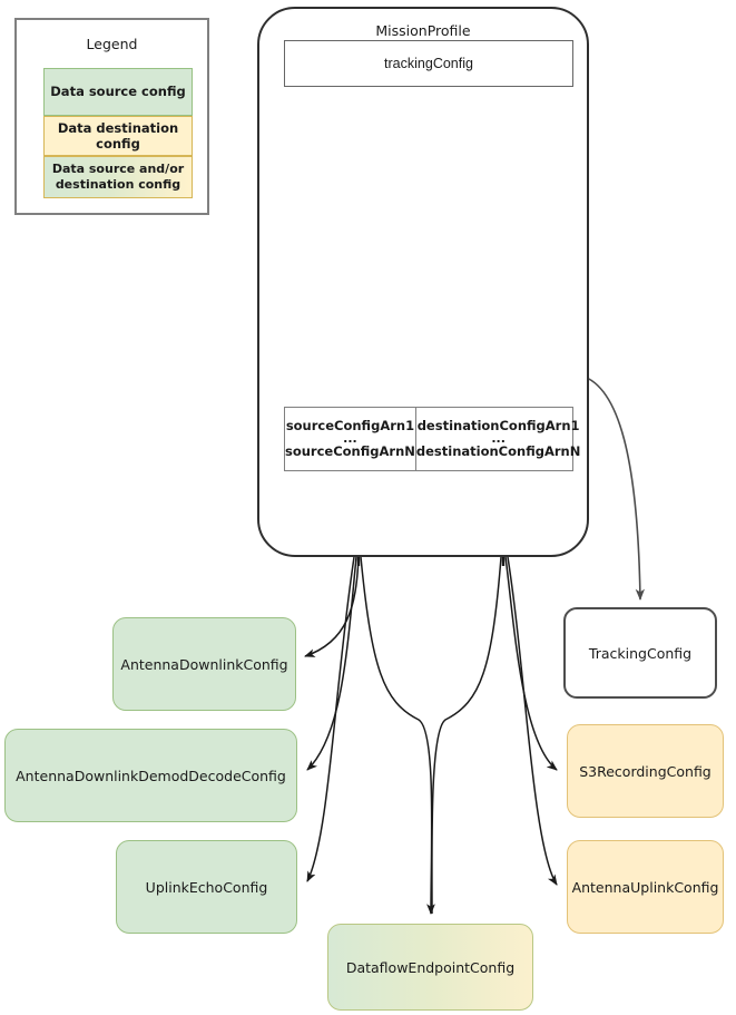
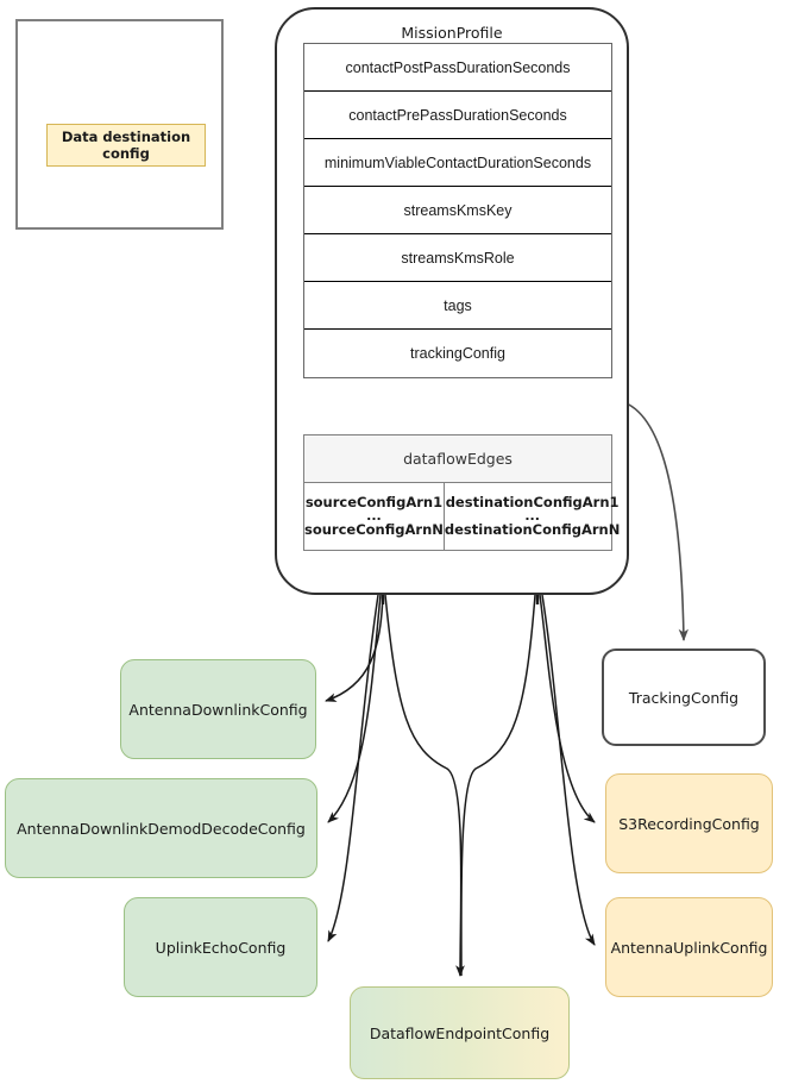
- Legend
- Data source config
  Data destination config
- Data source and/or destination config
  MissionProfile
+ contactPostPassDurationSeconds
+ contactPrePassDurationSeconds
+ minimumViableContactDurationSeconds
+ streamsKmsKey
+ streamsKmsRole
+ tags
  trackingConfig
+ dataflowEdges
  sourceConfigArn1
  ...
  sourceConfigArnN
  destinationConfigArn1
  ...
  destinationConfigArnN
  AntennaDownlinkConfig
  AntennaDownlinkDemodDecodeConfig
  UplinkEchoConfig
  DataflowEndpointConfig
  TrackingConfig
  S3RecordingConfig
  AntennaUplinkConfig
